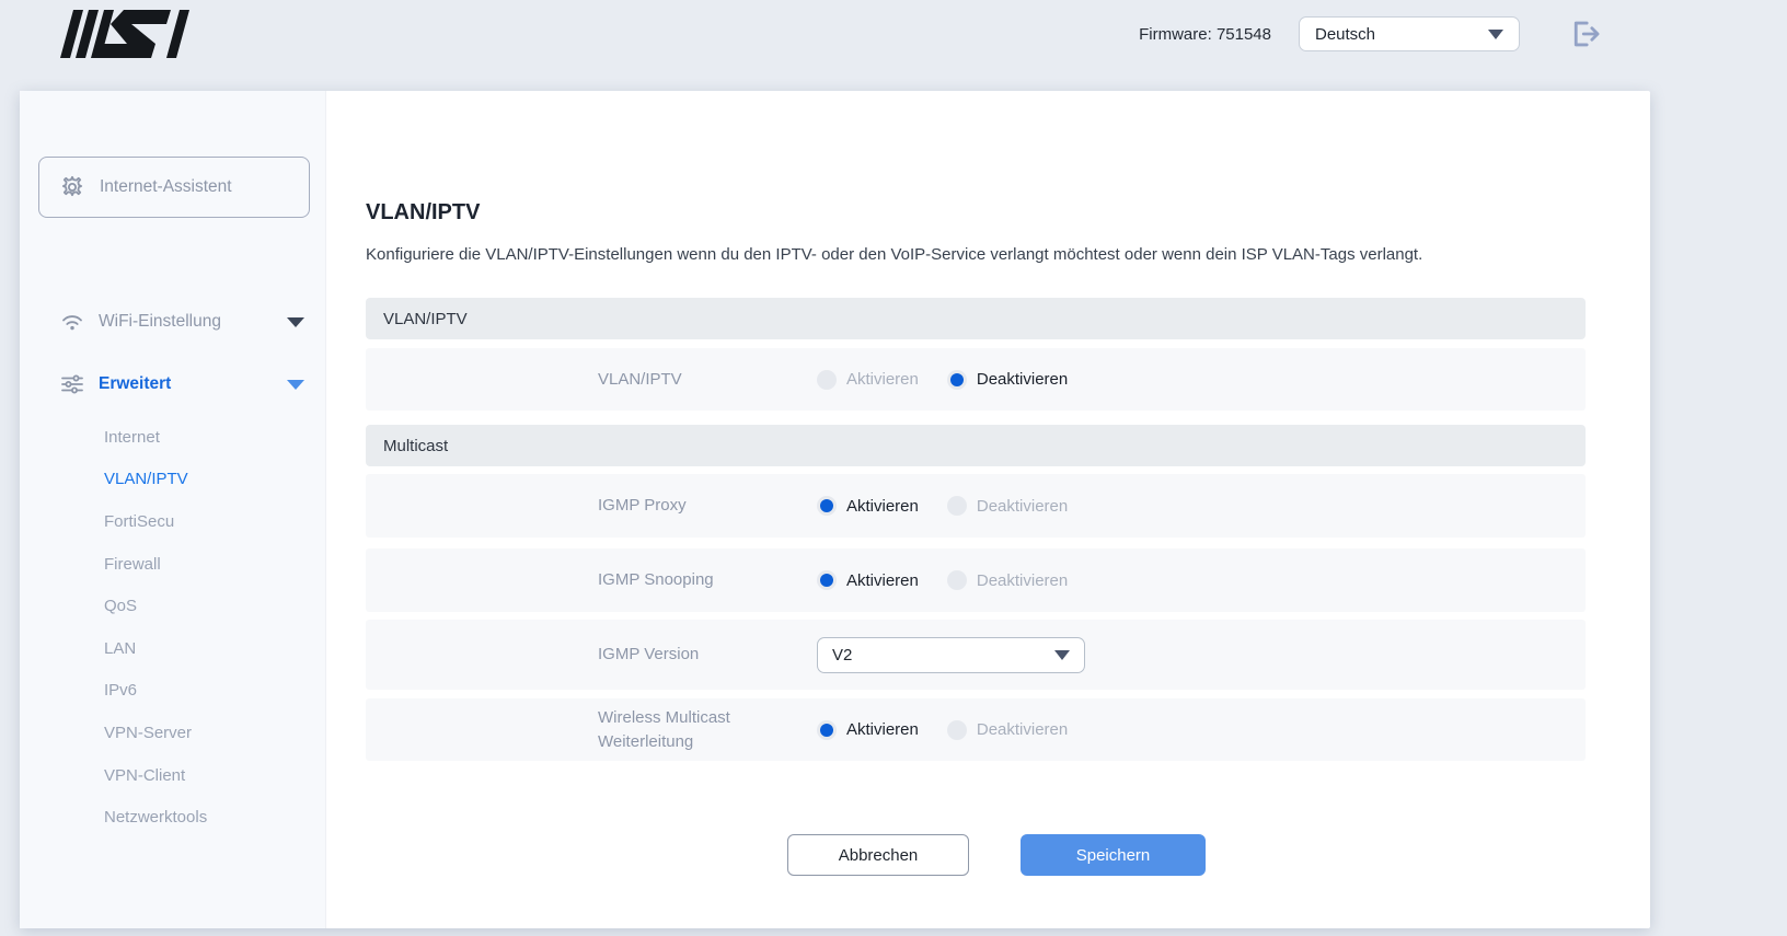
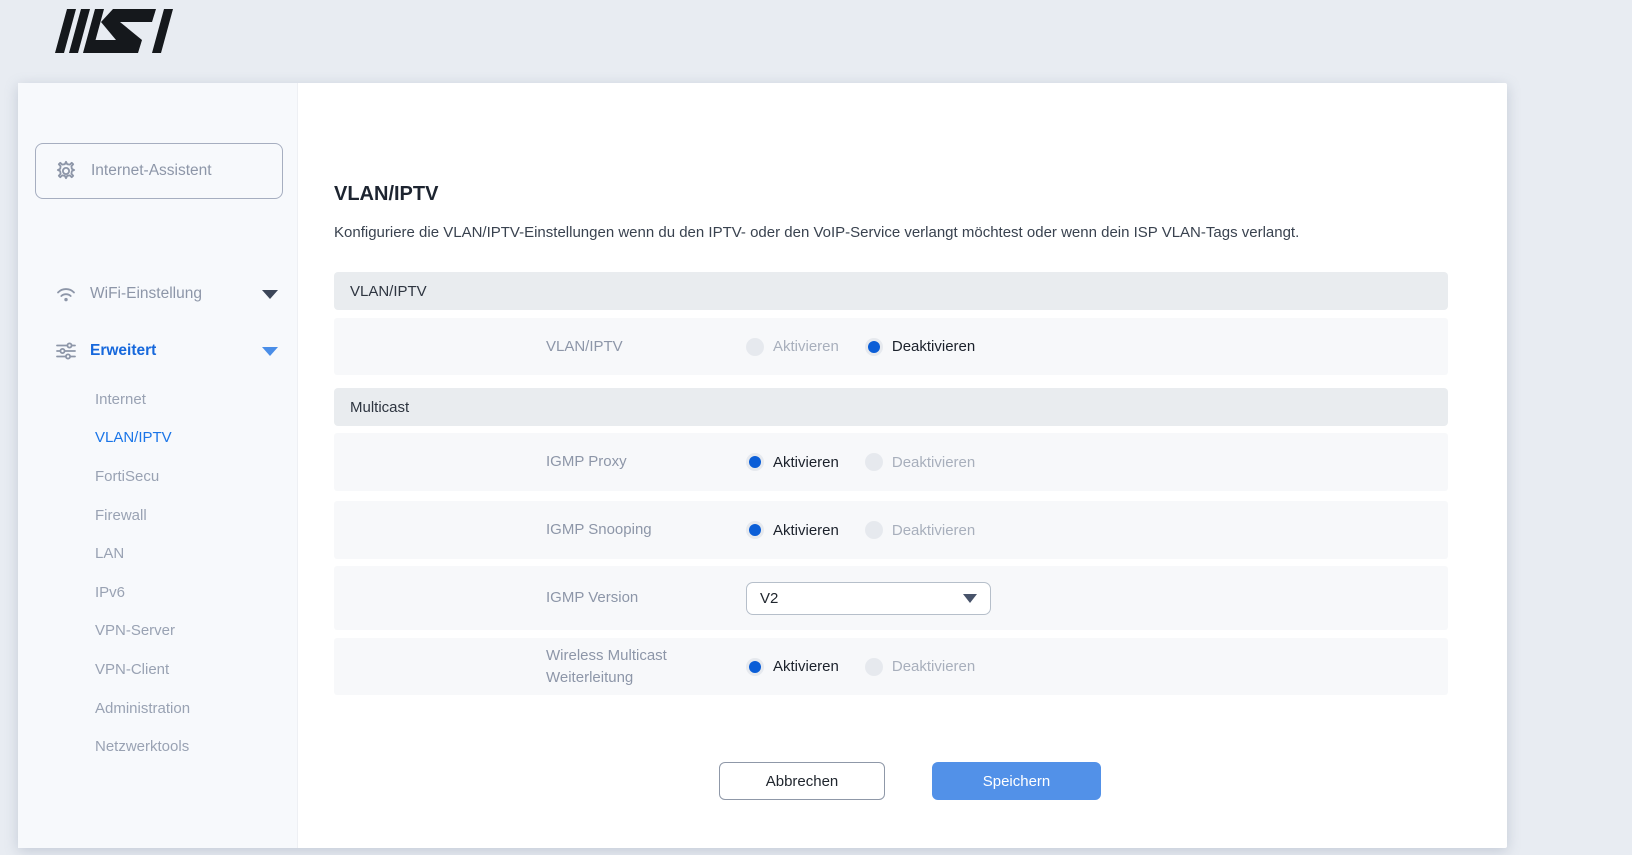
- Firmware: 751548
- Deutsch
  Internet-Assistent
  WiFi-Einstellung
  Erweitert
  Internet
  VLAN/IPTV
  FortiSecu
  Firewall
- QoS
  LAN
  IPv6
  VPN-Server
  VPN-Client
+ Administration
  Netzwerktools
  VLAN/IPTV
  Konfiguriere die VLAN/IPTV-Einstellungen wenn du den IPTV- oder den VoIP-Service verlangt möchtest oder wenn dein ISP VLAN-Tags verlangt.
  VLAN/IPTV
  VLAN/IPTV
  Aktivieren
  Deaktivieren
  Multicast
  IGMP Proxy
  Aktivieren
  Deaktivieren
  IGMP Snooping
  Aktivieren
  Deaktivieren
  IGMP Version
  V2
  Wireless Multicast Weiterleitung
  Aktivieren
  Deaktivieren
  Abbrechen
  Speichern
